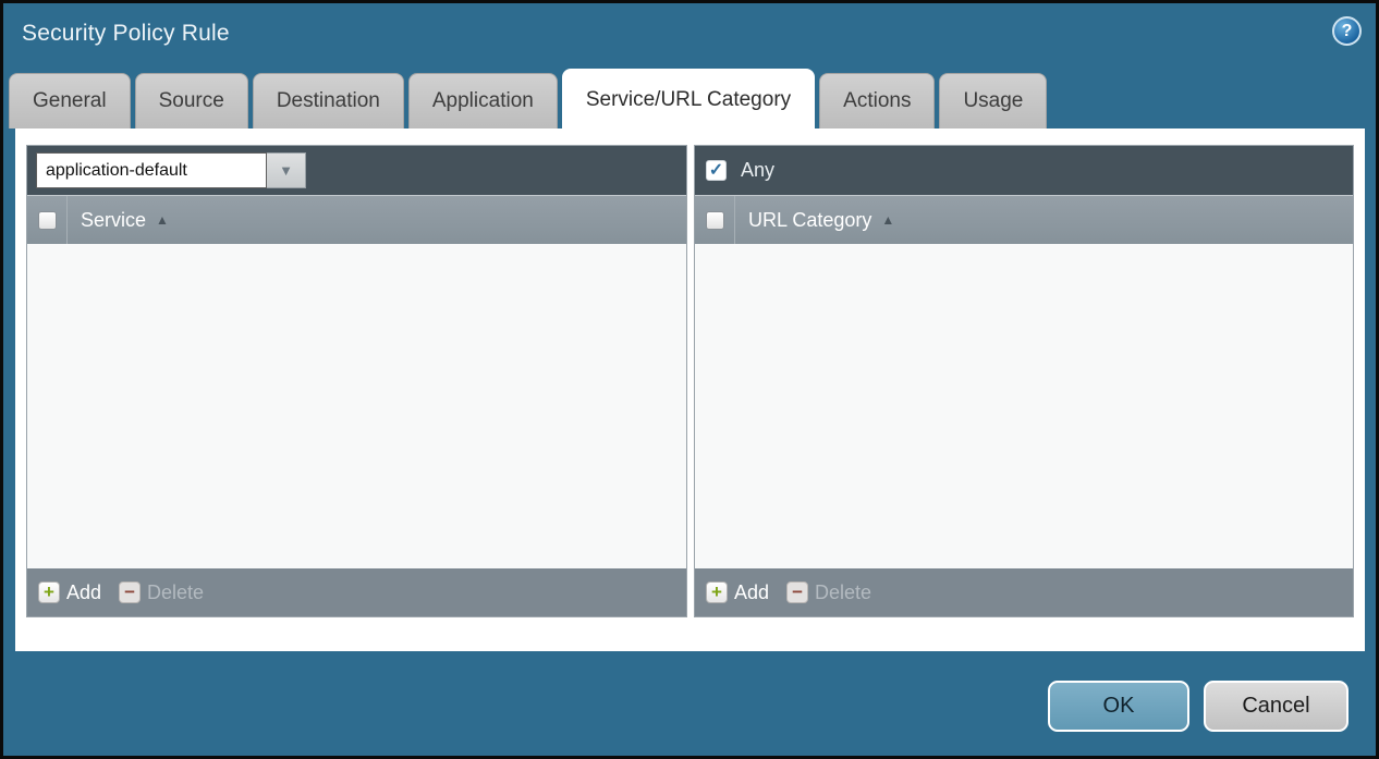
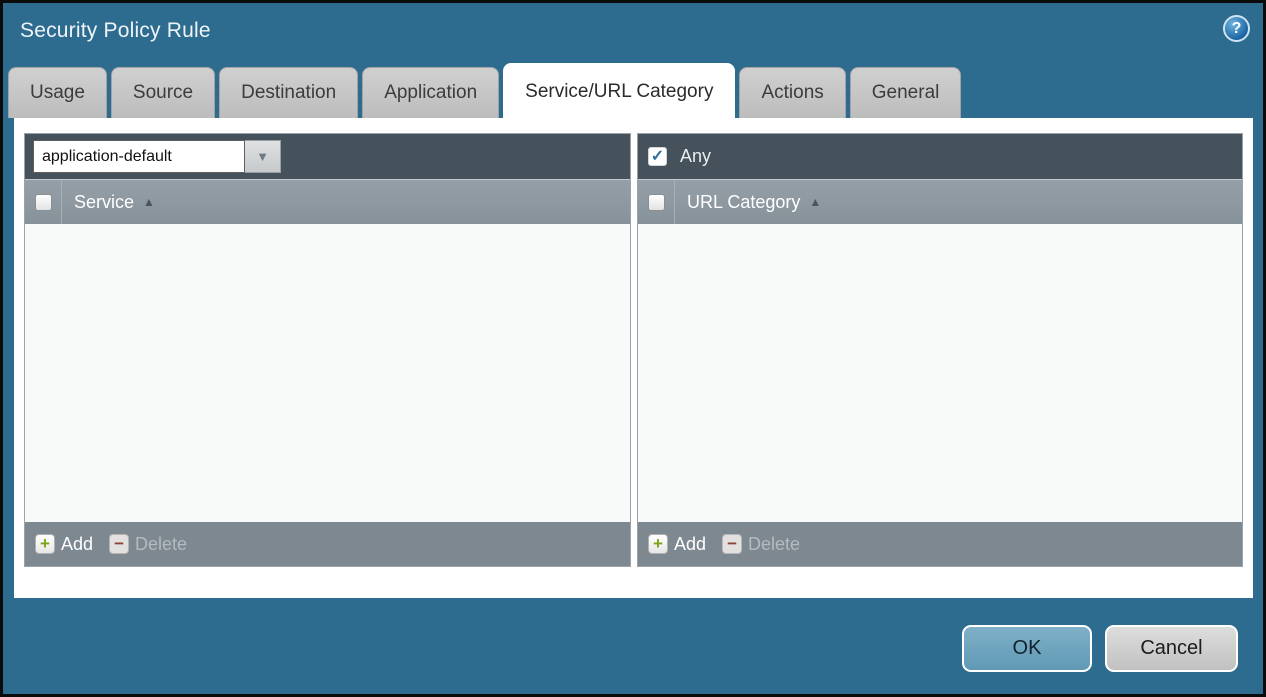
  Security Policy Rule
  ?
- General
+ Usage
  Source
  Destination
  Application
  Service/URL Category
  Actions
- Usage
+ General
  application-default
  ▼
  Service
  ▲
  +
  Add
  −
  Delete
  ✓
  Any
  URL Category
  ▲
  +
  Add
  −
  Delete
  OK
  Cancel
